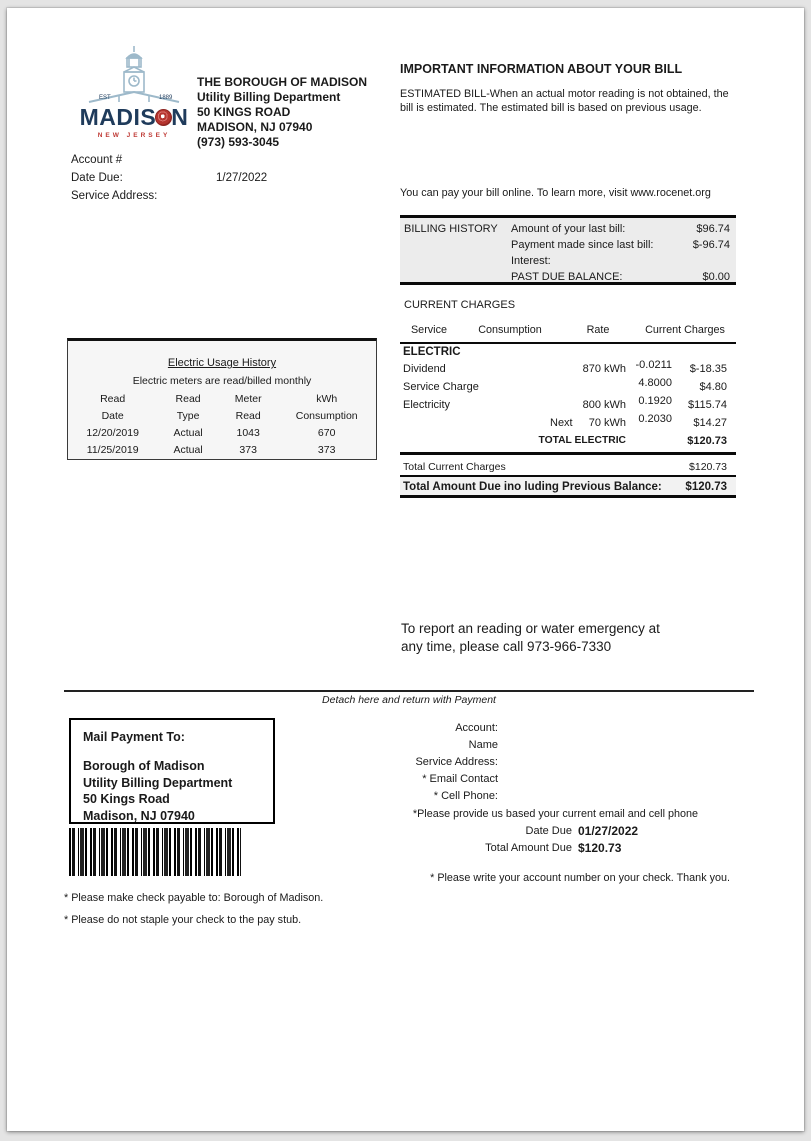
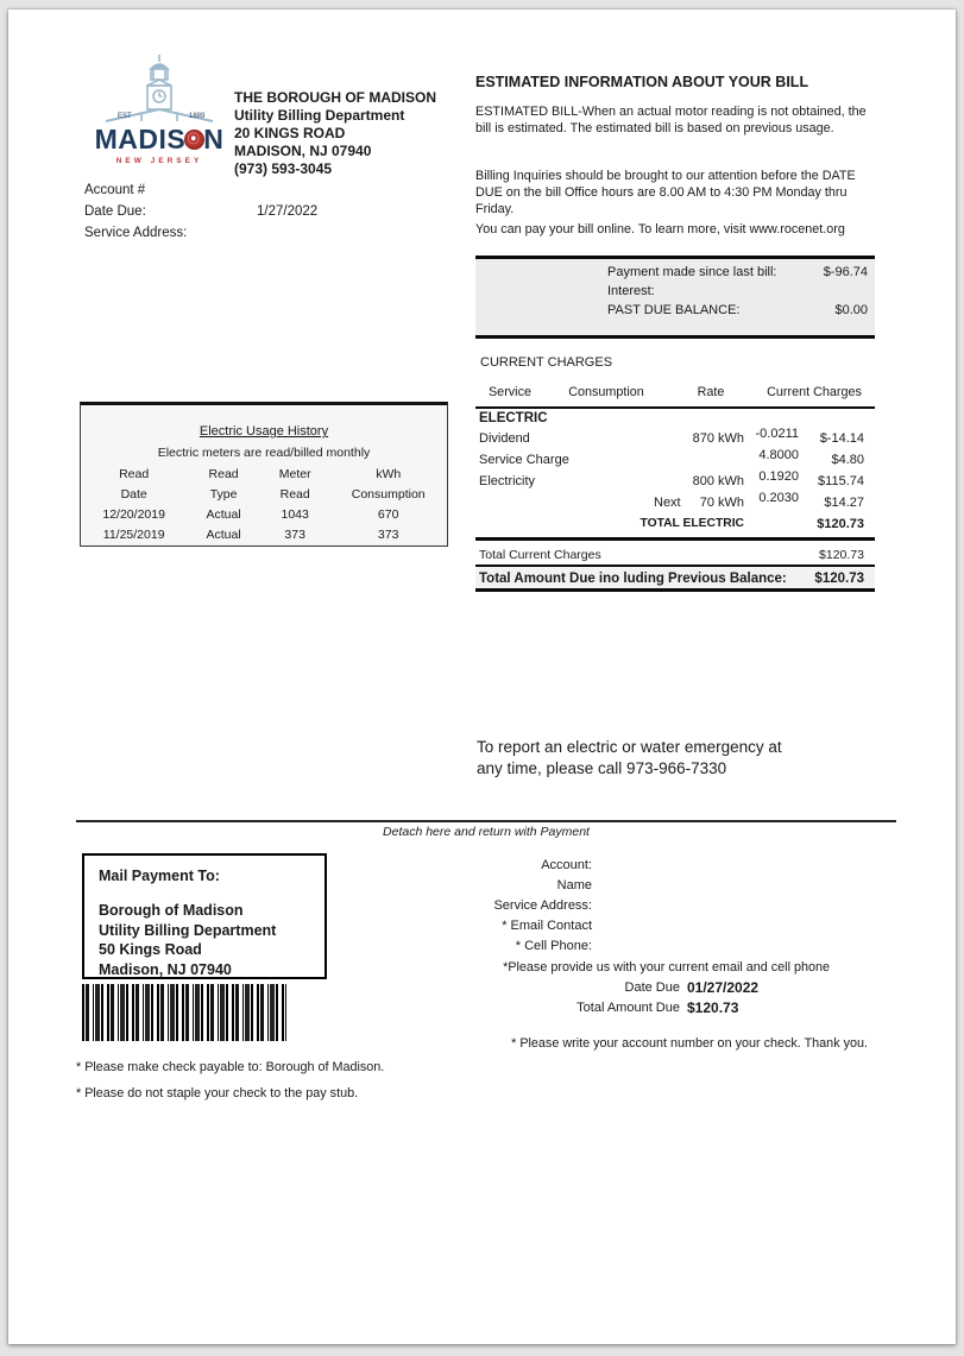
  MADIS
  N
  THE BOROUGH OF MADISON
  Utility Billing Department
- 50 KINGS ROAD
+ 20 KINGS ROAD
  MADISON, NJ 07940
  (973) 593-3045
  Account #
  Date Due:
  1/27/2022
  Service Address:
- IMPORTANT INFORMATION ABOUT YOUR BILL
+ ESTIMATED INFORMATION ABOUT YOUR BILL
  ESTIMATED BILL-When an actual motor reading is not obtained, the bill is estimated. The estimated bill is based on previous usage.
+ Billing Inquiries should be brought to our attention before the DATE DUE on the bill Office hours are 8.00 AM to 4:30 PM Monday thru Friday.
  You can pay your bill online. To learn more, visit www.rocenet.org
- BILLING HISTORY
- Amount of your last bill:
- $96.74
  Payment made since last bill:
  $-96.74
  Interest:
  PAST DUE BALANCE:
  $0.00
  CURRENT CHARGES
  Service
  Consumption
  Rate
  Current Charges
  ELECTRIC
  Dividend
  870 kWh
  -0.0211
- $-18.35
+ $-14.14
  Service Charge
  4.8000
  $4.80
  Electricity
  800 kWh
  0.1920
  $115.74
  Next
  70 kWh
  0.2030
  $14.27
  TOTAL ELECTRIC
  $120.73
  Total Current Charges
  $120.73
  Total Amount Due ino luding Previous Balance:
  $120.73
  Electric Usage History
  Electric meters are read/billed monthly
  Read
  Read
  Meter
  kWh
  Date
  Type
  Read
  Consumption
  12/20/2019
  Actual
  1043
  670
  11/25/2019
  Actual
  373
  373
- To report an reading or water emergency at
+ To report an electric or water emergency at
  any time, please call 973-966-7330
  Detach here and return with Payment
  Mail Payment To:
  Borough of Madison
  Utility Billing Department
  50 Kings Road
  Madison, NJ 07940
  * Please make check payable to: Borough of Madison.
  * Please do not staple your check to the pay stub.
  Account:
  Name
  Service Address:
  * Email Contact
  * Cell Phone:
- *Please provide us based your current email and cell phone
+ *Please provide us with your current email and cell phone
  Date Due
  01/27/2022
  Total Amount Due
  $120.73
  * Please write your account number on your check. Thank you.
